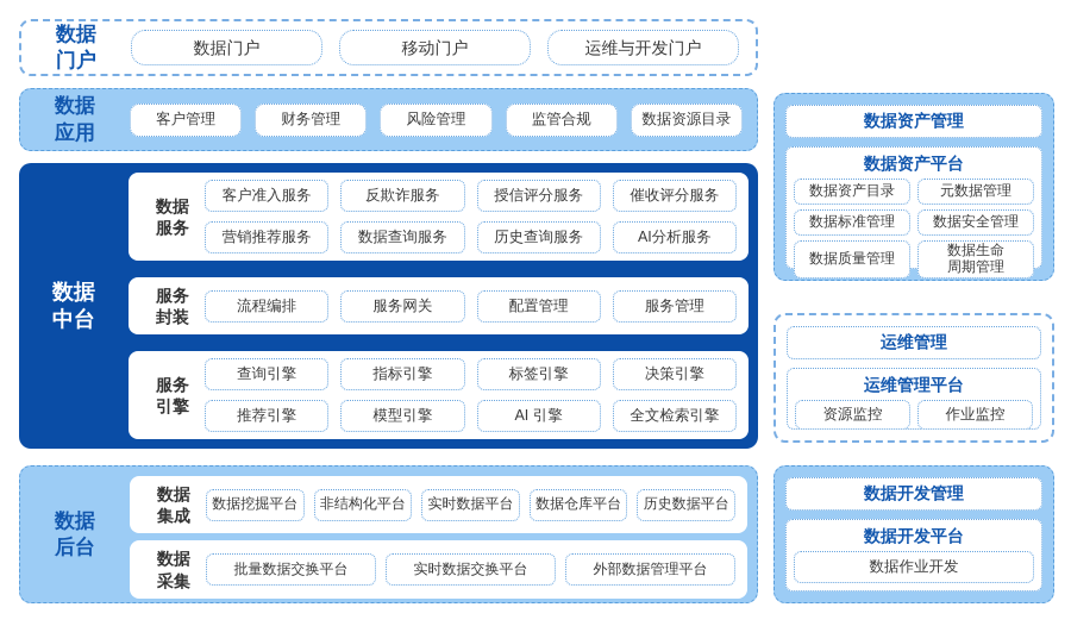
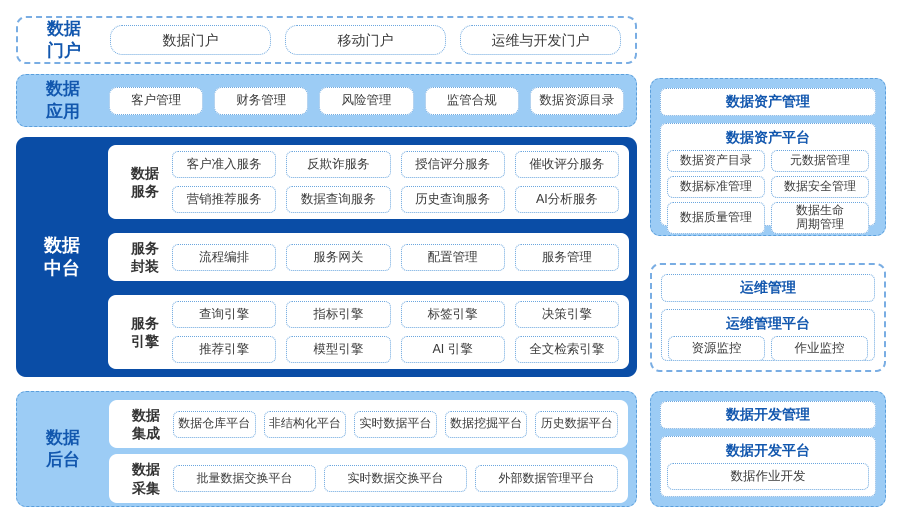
  数据
  门户
  数据门户
  移动门户
  运维与开发门户
  数据
  应用
  客户管理
  财务管理
  风险管理
  监管合规
  数据资源目录
  数据
  中台
  数据
  服务
  客户准入服务
  反欺诈服务
  授信评分服务
  催收评分服务
  营销推荐服务
  数据查询服务
  历史查询服务
  AI分析服务
  服务
  封装
  流程编排
  服务网关
  配置管理
  服务管理
  服务
  引擎
  查询引擎
  指标引擎
  标签引擎
  决策引擎
  推荐引擎
  模型引擎
  AI 引擎
  全文检索引擎
  数据
  后台
  数据
  集成
- 数据挖掘平台
+ 数据仓库平台
  非结构化平台
  实时数据平台
- 数据仓库平台
+ 数据挖掘平台
  历史数据平台
  数据
  采集
  批量数据交换平台
  实时数据交换平台
  外部数据管理平台
  数据资产管理
  数据资产平台
  数据资产目录
  元数据管理
  数据标准管理
  数据安全管理
  数据质量管理
  数据生命
  周期管理
  运维管理
  运维管理平台
  资源监控
  作业监控
  数据开发管理
  数据开发平台
  数据作业开发
